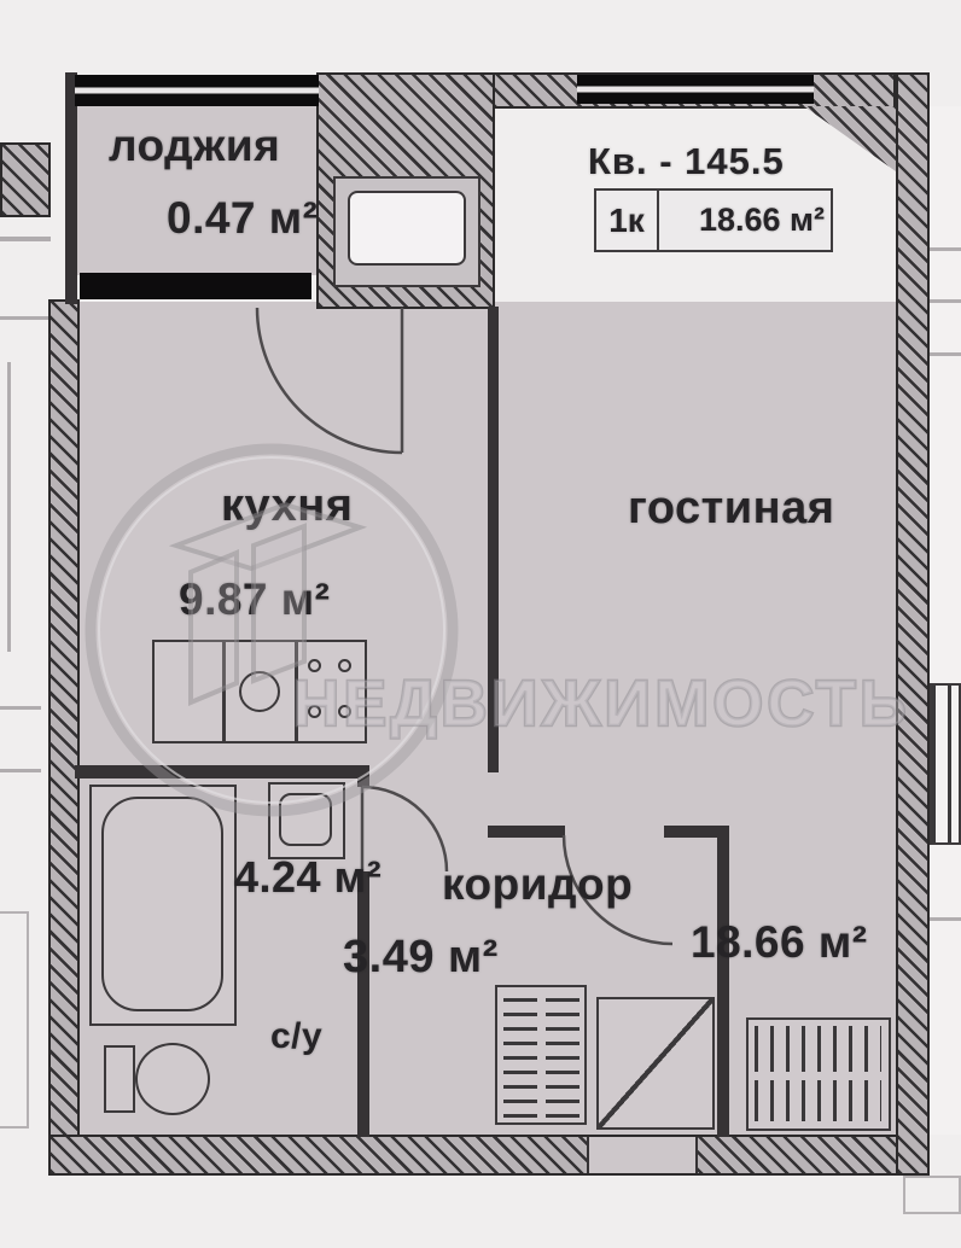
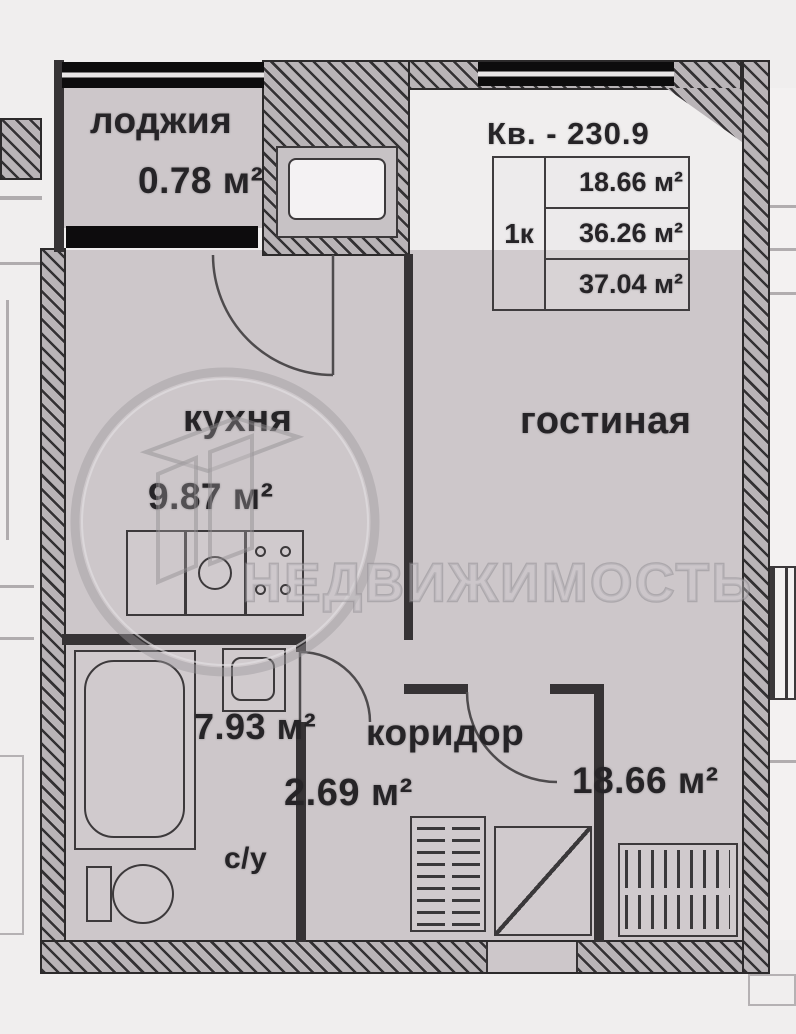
  лоджия
- 0.47 м²
+ 0.78 м²
  кухня
  9.87 м²
  гостиная
  18.66 м²
- 4.24 м²
+ 7.93 м²
  коридор
- 3.49 м²
+ 2.69 м²
  с/у
- Кв. - 145.5
+ Кв. - 230.9
  1к
  18.66 м²
+ 36.26 м²
+ 37.04 м²
  НЕДВИЖИМОСТЬ
